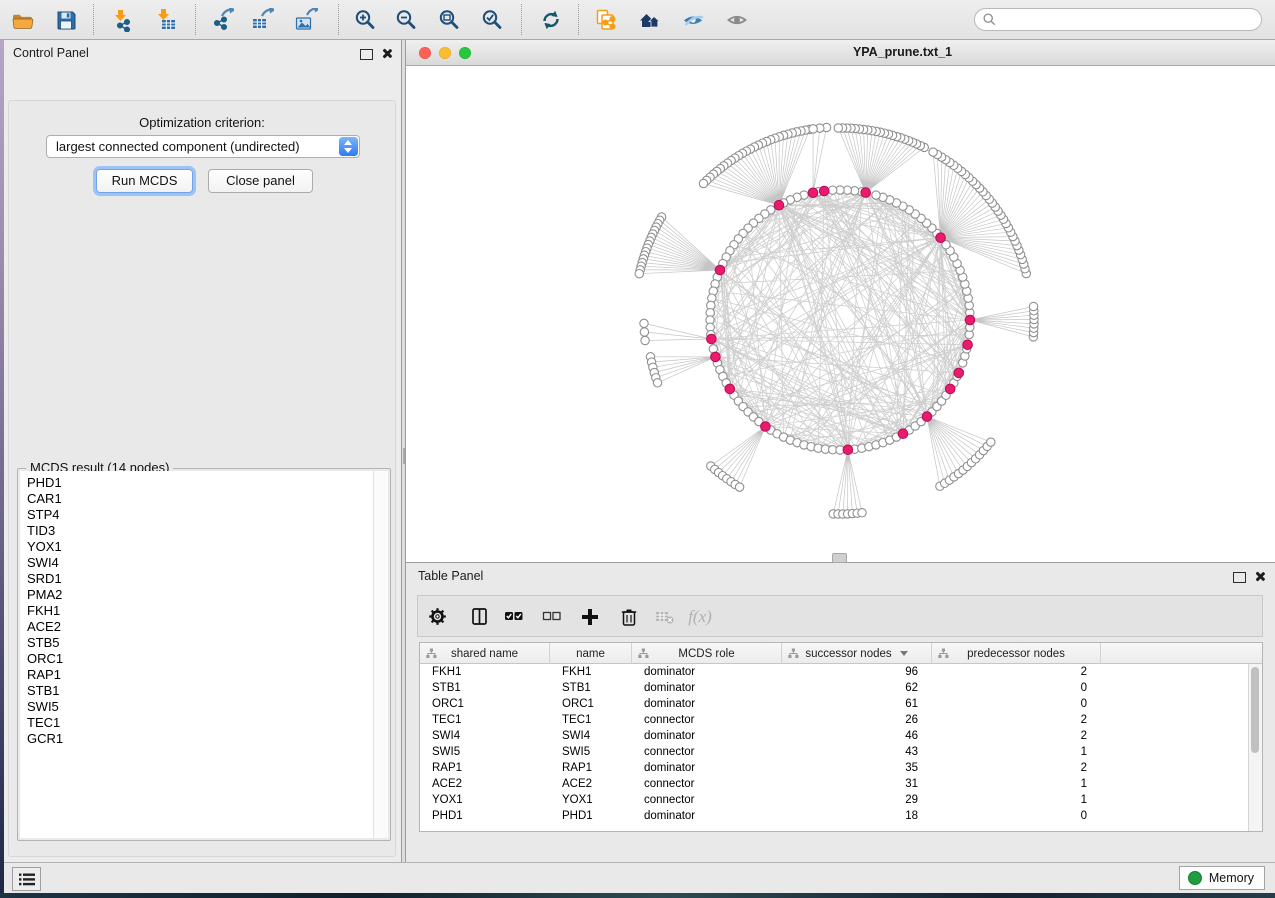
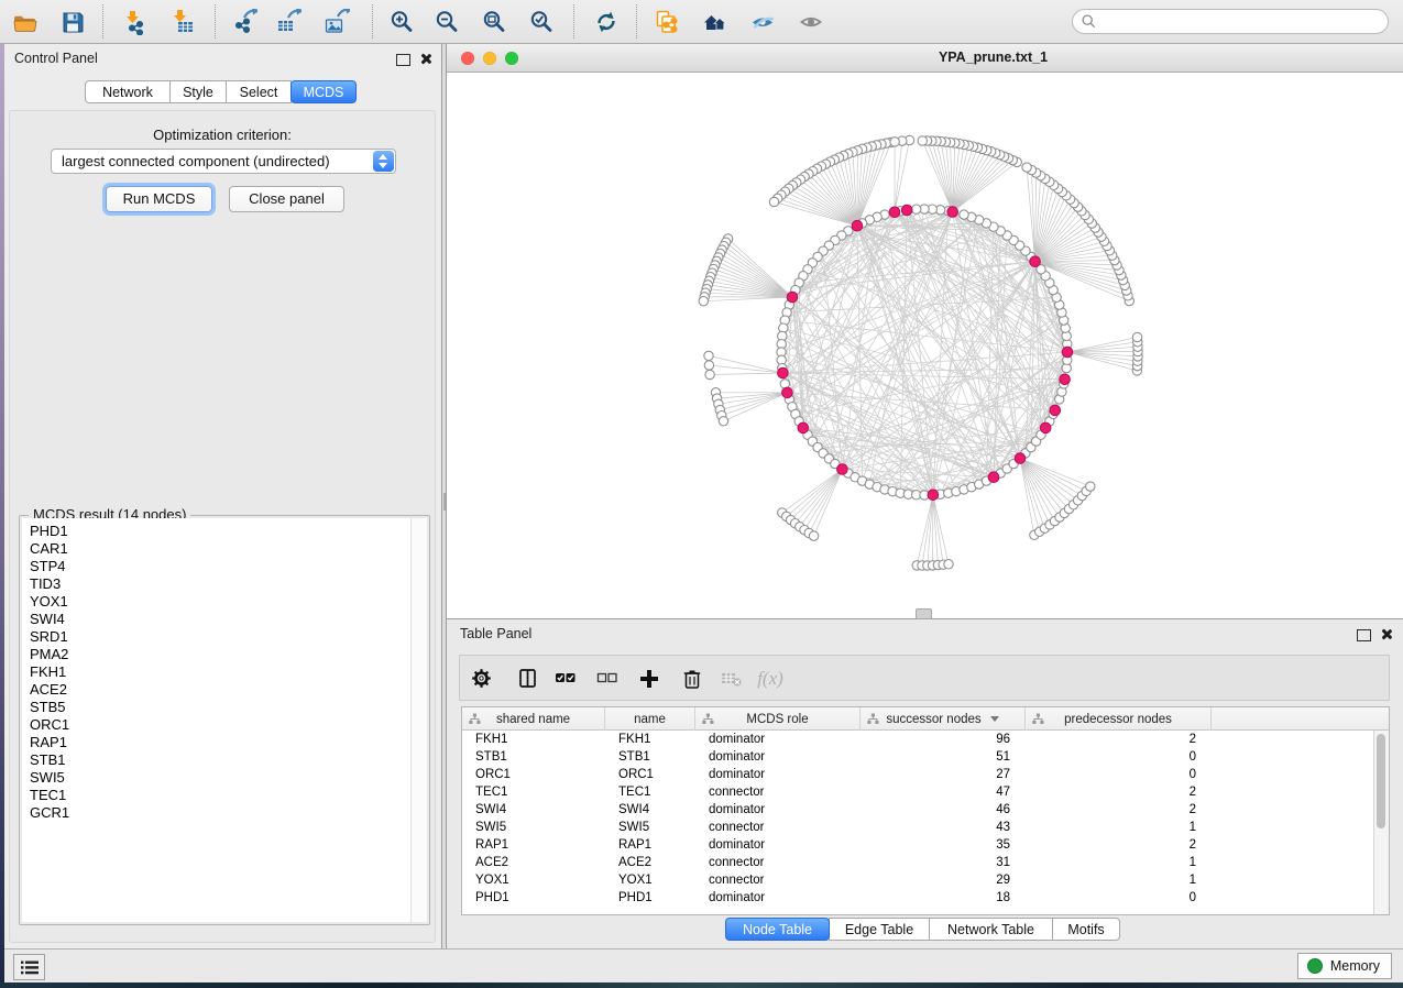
  Control Panel
+ Network
+ Style
+ Select
+ MCDS
  Optimization criterion:
  largest connected component (undirected)
  Run MCDS
  Close panel
  MCDS result (14 nodes)
  PHD1
  CAR1
  STP4
  TID3
  YOX1
  SWI4
  SRD1
  PMA2
  FKH1
  ACE2
  STB5
  ORC1
  RAP1
  STB1
  SWI5
  TEC1
  GCR1
  YPA_prune.txt_1
  Table Panel
  f(x)
  shared name
  name
  MCDS role
  successor nodes
  predecessor nodes
  FKH1
  FKH1
  dominator
  96
  2
  STB1
  STB1
  dominator
- 62
+ 51
  0
  ORC1
  ORC1
  dominator
- 61
+ 27
  0
  TEC1
  TEC1
  connector
- 26
+ 47
  2
  SWI4
  SWI4
  dominator
  46
  2
  SWI5
  SWI5
  connector
  43
  1
  RAP1
  RAP1
  dominator
  35
  2
  ACE2
  ACE2
  connector
  31
  1
  YOX1
  YOX1
  connector
  29
  1
  PHD1
  PHD1
  dominator
  18
  0
+ Node Table
+ Edge Table
+ Network Table
+ Motifs
  Memory
